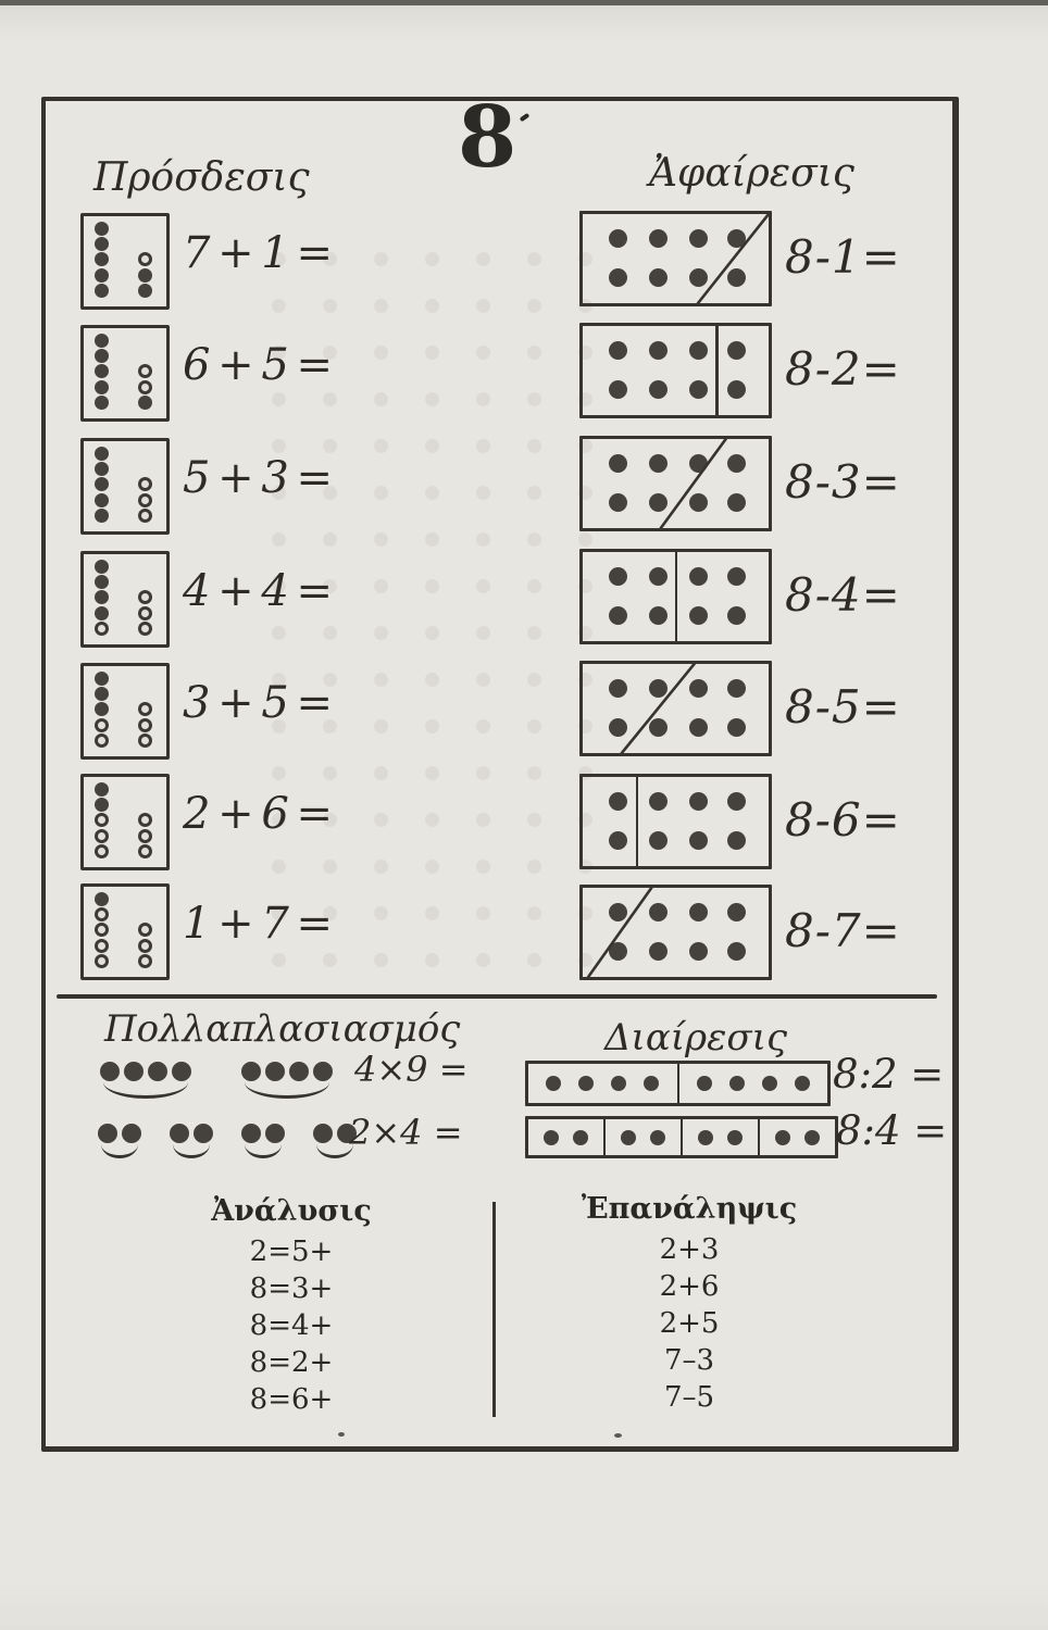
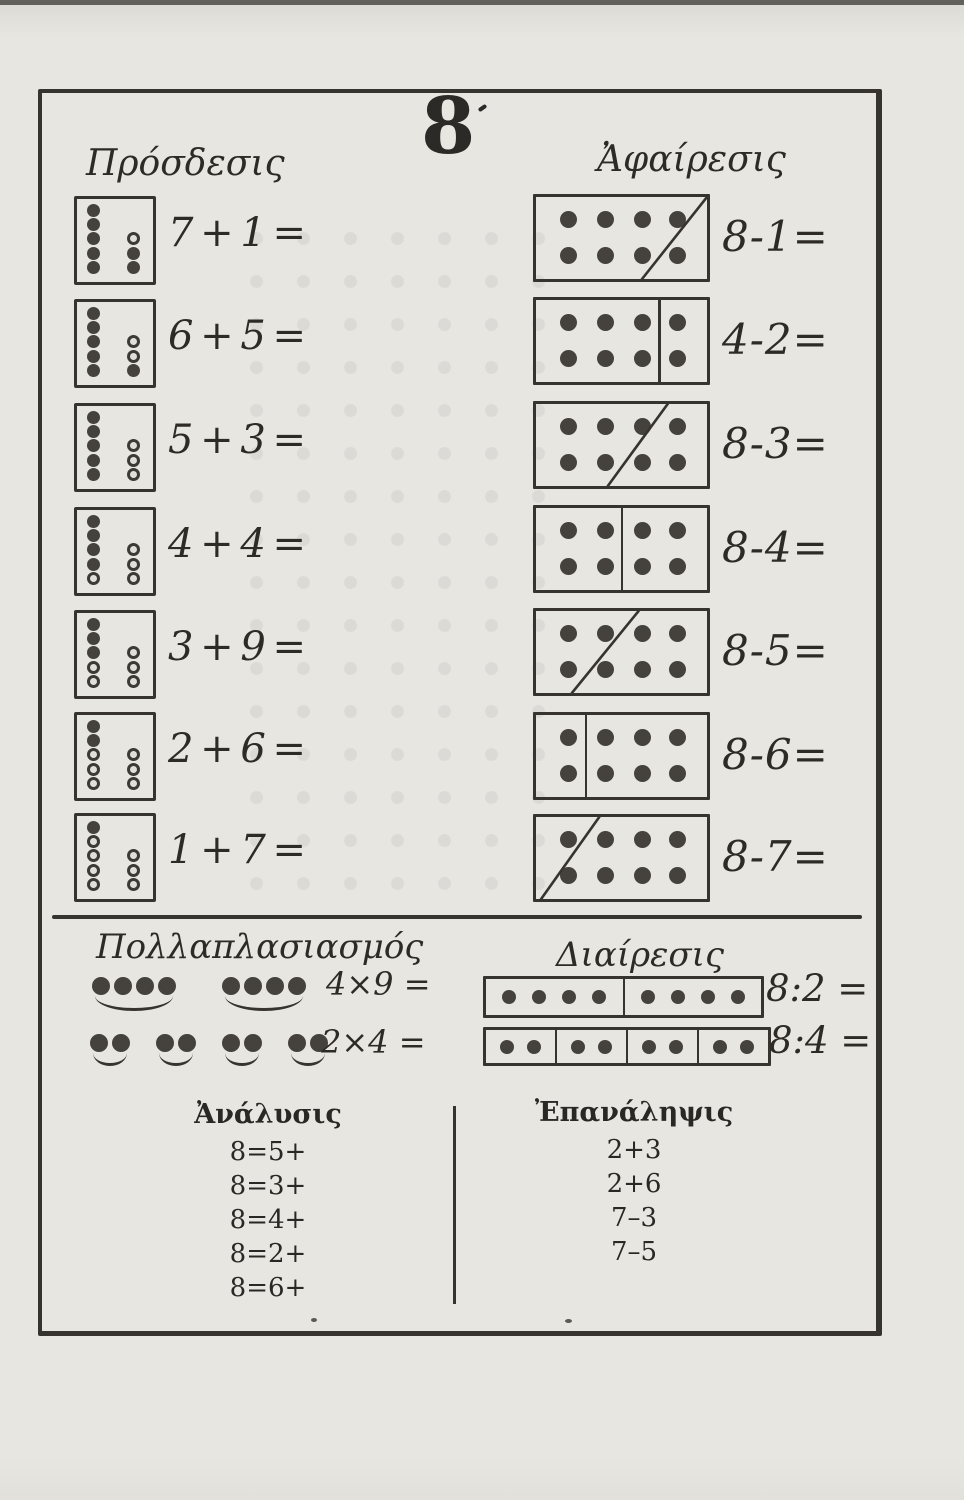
  8
  Πρόσδεσις
  Ἀφαίρεσις
  7 + 1 =
  6 + 5 =
  5 + 3 =
  4 + 4 =
- 3 + 5 =
+ 3 + 9 =
  2 + 6 =
  1 + 7 =
  8-1=
- 8-2=
+ 4-2=
  8-3=
  8-4=
  8-5=
  8-6=
  8-7=
  Πολλαπλασιασμός
  Διαίρεσις
  4×9 =
  2×4 =
  8:2 =
  8:4 =
  Ἀνάλυσις
- 2=5+
+ 8=5+
  8=3+
  8=4+
  8=2+
  8=6+
  Ἐπανάληψις
  2+3
  2+6
- 2+5
  7–3
  7–5
